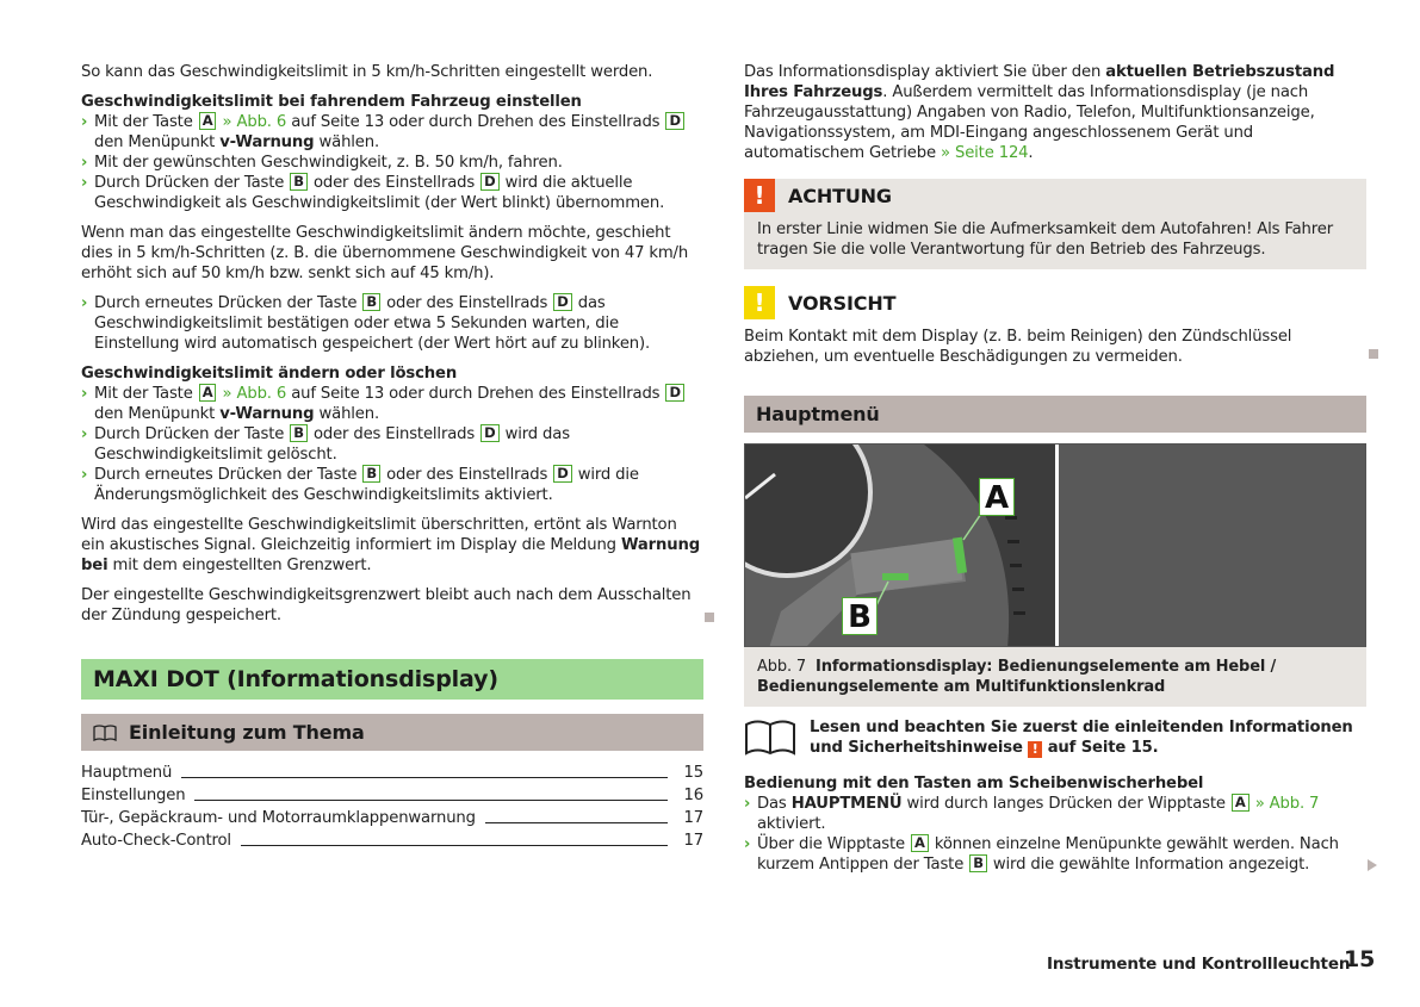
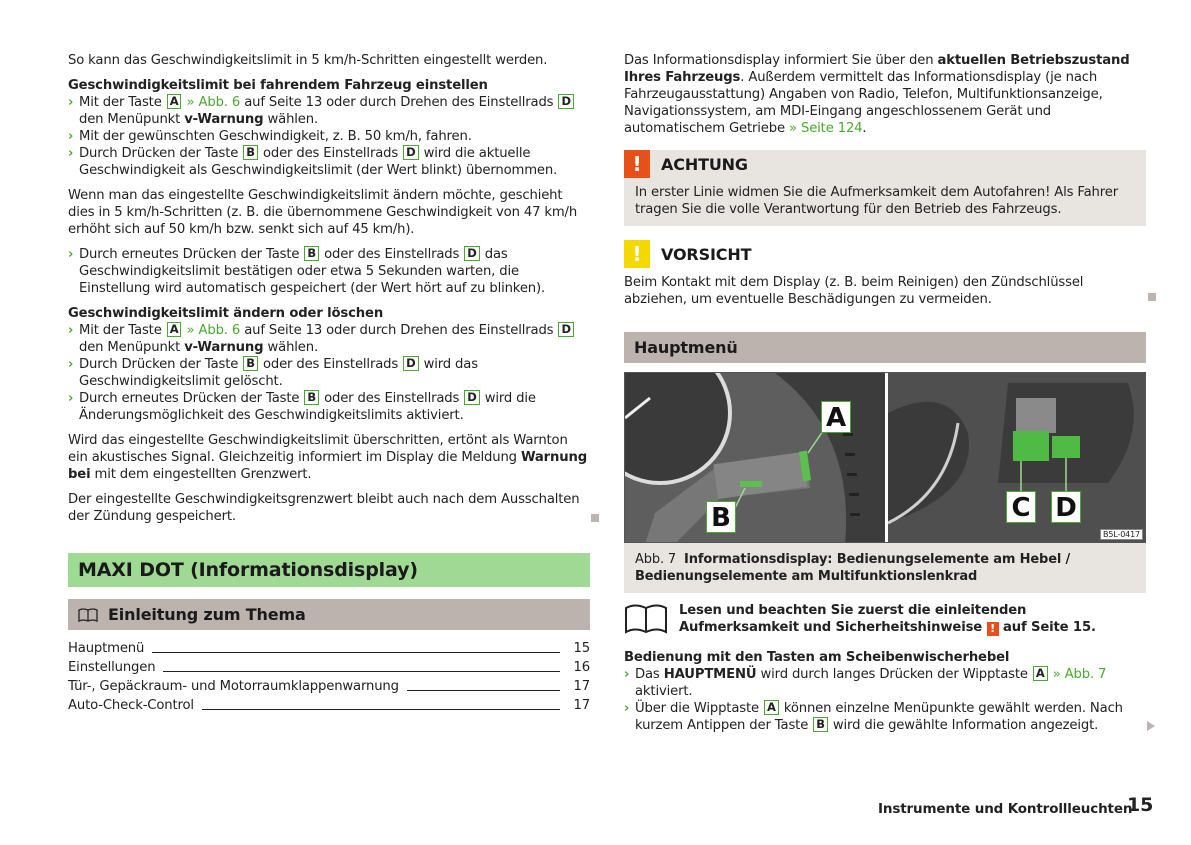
  So kann das Geschwindigkeitslimit in 5 km/h-Schritten eingestellt werden.
  Geschwindigkeitslimit bei fahrendem Fahrzeug einstellen
  ›
  Mit der Taste A » Abb. 6 auf Seite 13 oder durch Drehen des Einstellrads D den Menüpunkt v-Warnung wählen.
  ›
  Mit der gewünschten Geschwindigkeit, z. B. 50 km/h, fahren.
  ›
  Durch Drücken der Taste B oder des Einstellrads D wird die aktuelle Geschwindigkeit als Geschwindigkeitslimit (der Wert blinkt) übernommen.
  Wenn man das eingestellte Geschwindigkeitslimit ändern möchte, geschieht dies in 5 km/h-Schritten (z. B. die übernommene Geschwindigkeit von 47 km/h erhöht sich auf 50 km/h bzw. senkt sich auf 45 km/h).
  ›
  Durch erneutes Drücken der Taste B oder des Einstellrads D das Geschwindigkeitslimit bestätigen oder etwa 5 Sekunden warten, die Einstellung wird automatisch gespeichert (der Wert hört auf zu blinken).
  Geschwindigkeitslimit ändern oder löschen
  ›
  Mit der Taste A » Abb. 6 auf Seite 13 oder durch Drehen des Einstellrads D den Menüpunkt v-Warnung wählen.
  ›
  Durch Drücken der Taste B oder des Einstellrads D wird das Geschwindigkeitslimit gelöscht.
  ›
  Durch erneutes Drücken der Taste B oder des Einstellrads D wird die Änderungsmöglichkeit des Geschwindigkeitslimits aktiviert.
  Wird das eingestellte Geschwindigkeitslimit überschritten, ertönt als Warnton ein akustisches Signal. Gleichzeitig informiert im Display die Meldung Warnung bei mit dem eingestellten Grenzwert.
  Der eingestellte Geschwindigkeitsgrenzwert bleibt auch nach dem Ausschalten der Zündung gespeichert.
  MAXI DOT (Informationsdisplay)
  Einleitung zum Thema
  Hauptmenü
  15
  Einstellungen
  16
  Tür-, Gepäckraum- und Motorraumklappenwarnung
  17
  Auto-Check-Control
  17
- Das Informationsdisplay aktiviert Sie über den aktuellen Betriebszustand Ihres Fahrzeugs. Außerdem vermittelt das Informationsdisplay (je nach Fahrzeugausstattung) Angaben von Radio, Telefon, Multifunktionsanzeige, Navigationssystem, am MDI-Eingang angeschlossenem Gerät und automatischem Getriebe » Seite 124.
+ Das Informationsdisplay informiert Sie über den aktuellen Betriebszustand Ihres Fahrzeugs. Außerdem vermittelt das Informationsdisplay (je nach Fahrzeugausstattung) Angaben von Radio, Telefon, Multifunktionsanzeige, Navigationssystem, am MDI-Eingang angeschlossenem Gerät und automatischem Getriebe » Seite 124.
  !
  ACHTUNG
  In erster Linie widmen Sie die Aufmerksamkeit dem Autofahren! Als Fahrer tragen Sie die volle Verantwortung für den Betrieb des Fahrzeugs.
  !
  VORSICHT
  Beim Kontakt mit dem Display (z. B. beim Reinigen) den Zündschlüssel abziehen, um eventuelle Beschädigungen zu vermeiden.
  Hauptmenü
  A
  B
+ C
+ D
+ B5L-0417
  Abb. 7 Informationsdisplay: Bedienungselemente am Hebel / Bedienungselemente am Multifunktionslenkrad
- Lesen und beachten Sie zuerst die einleitenden Informationen und Sicherheitshinweise ! auf Seite 15.
+ Lesen und beachten Sie zuerst die einleitenden Aufmerksamkeit und Sicherheitshinweise ! auf Seite 15.
  Bedienung mit den Tasten am Scheibenwischerhebel
  ›
  Das HAUPTMENÜ wird durch langes Drücken der Wipptaste A » Abb. 7 aktiviert.
  ›
  Über die Wipptaste A können einzelne Menüpunkte gewählt werden. Nach kurzem Antippen der Taste B wird die gewählte Information angezeigt.
  Instrumente und Kontrollleuchten
  15
